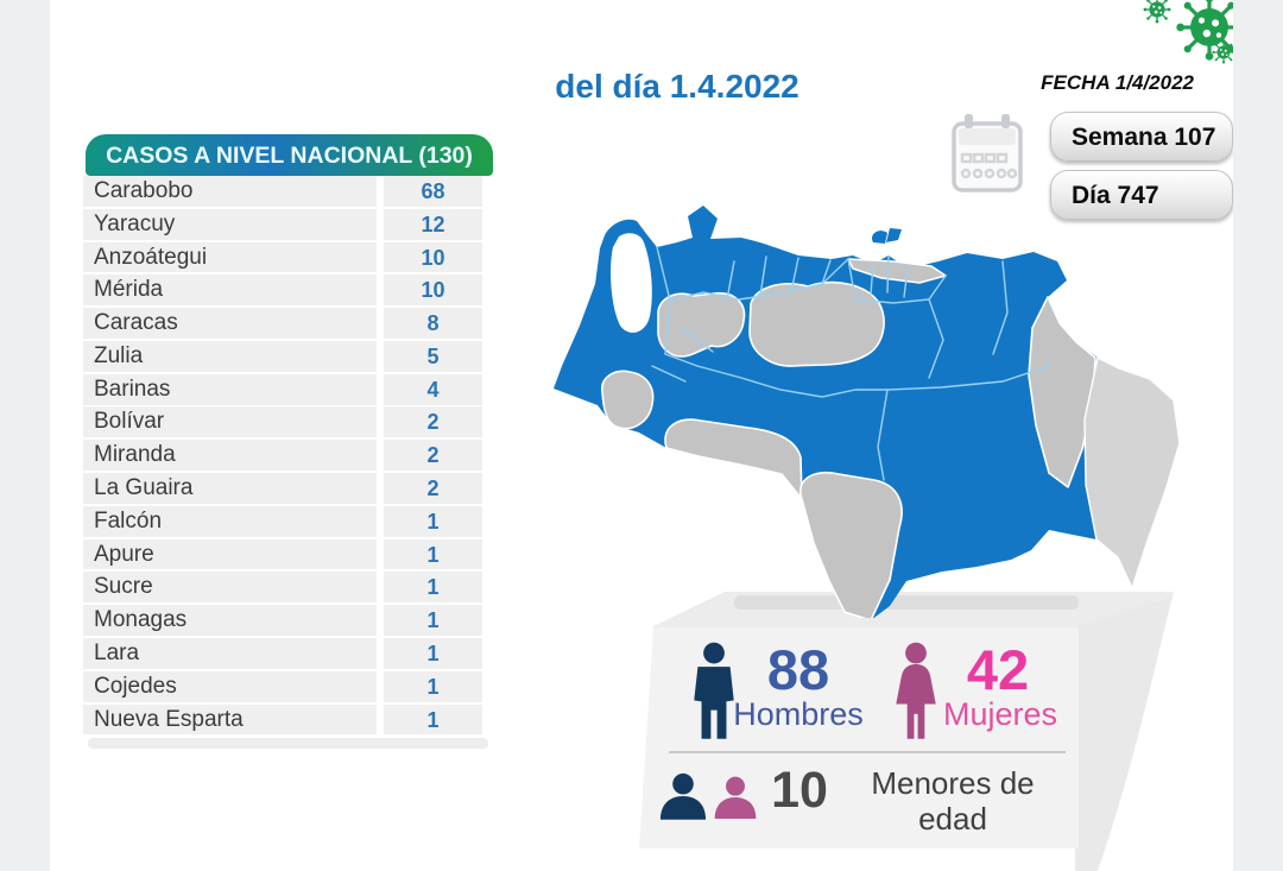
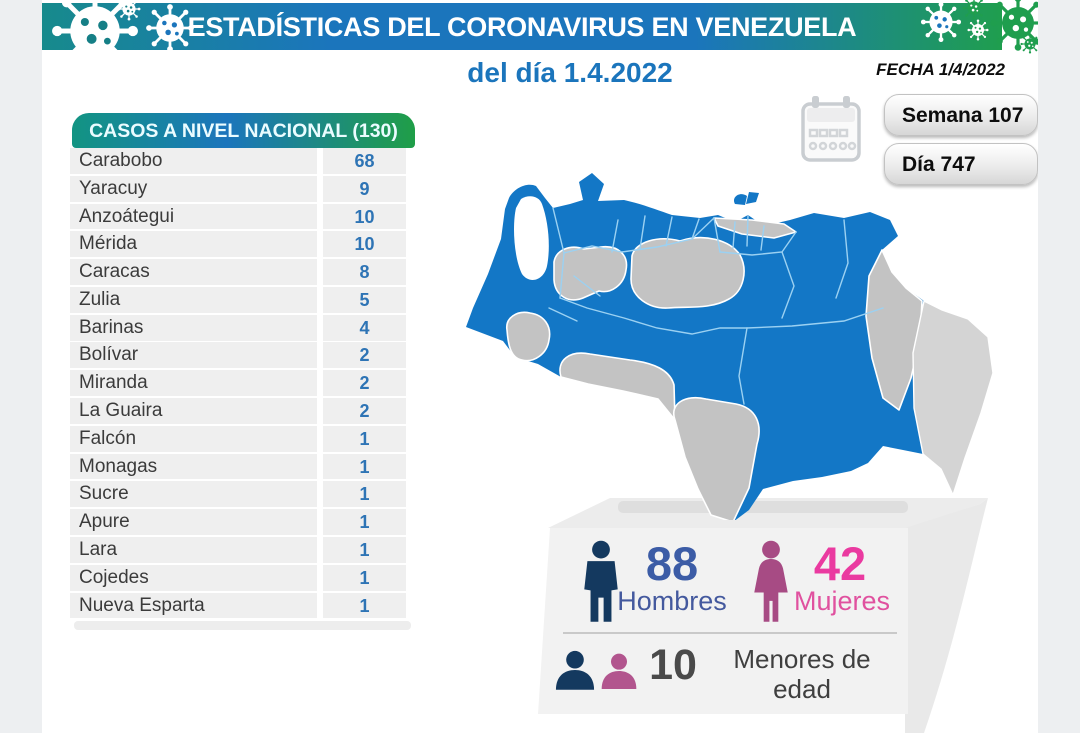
+ ESTADÍSTICAS DEL CORONAVIRUS EN VENEZUELA
  del día 1.4.2022
  FECHA 1/4/2022
  Semana 107
  Día 747
  CASOS A NIVEL NACIONAL (130)
  Carabobo
  68
  Yaracuy
- 12
+ 9
  Anzoátegui
  10
  Mérida
  10
  Caracas
  8
  Zulia
  5
  Barinas
  4
  Bolívar
  2
  Miranda
  2
  La Guaira
  2
  Falcón
  1
- Apure
+ Monagas
  1
  Sucre
  1
- Monagas
+ Apure
  1
  Lara
  1
  Cojedes
  1
  Nueva Esparta
  1
  88
  Hombres
  42
  Mujeres
  10
  Menores de edad
